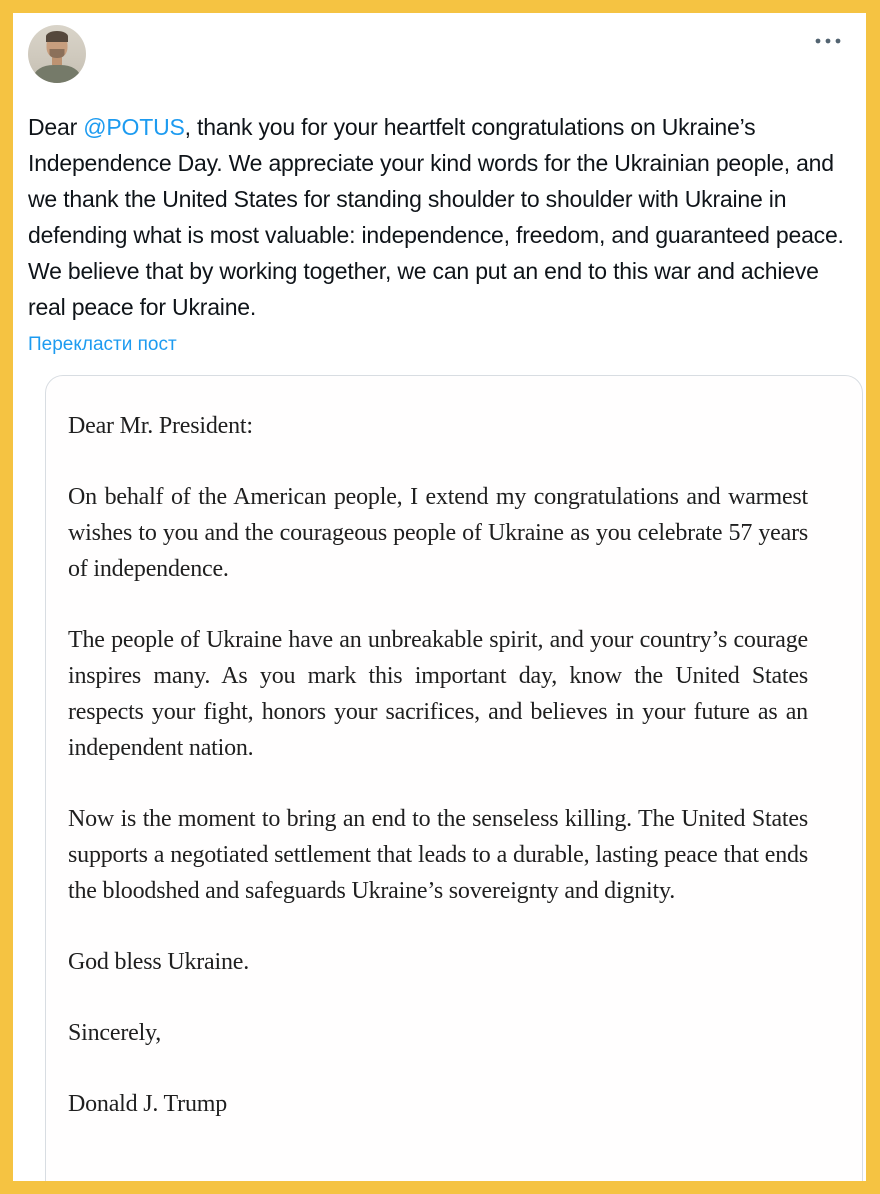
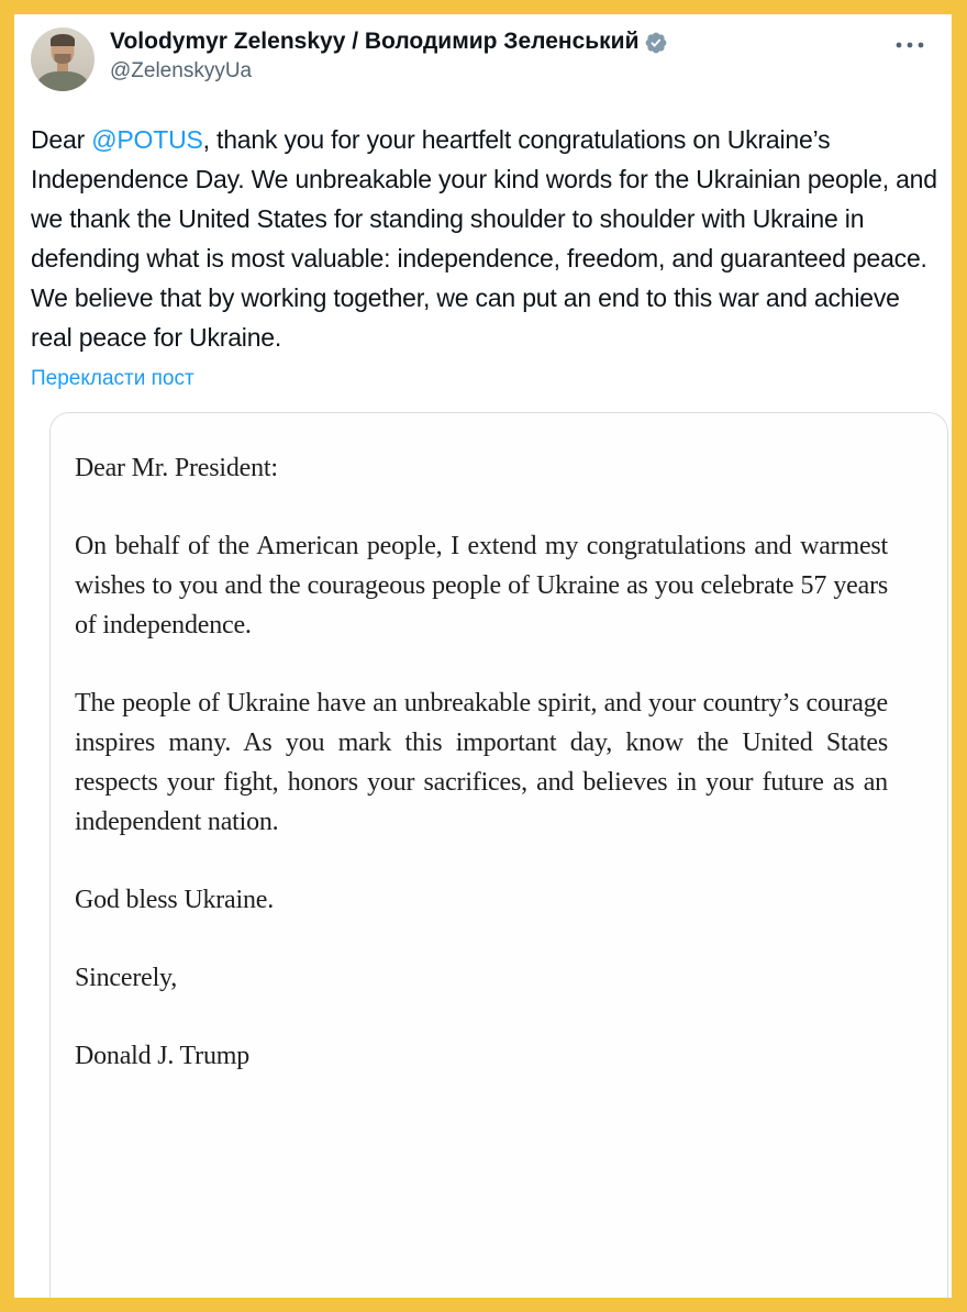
+ Volodymyr Zelenskyy / Володимир Зеленський
+ @ZelenskyyUa
- Dear @POTUS, thank you for your heartfelt congratulations on Ukraine’s Independence Day. We appreciate your kind words for the Ukrainian people, and we thank the United States for standing shoulder to shoulder with Ukraine in defending what is most valuable: independence, freedom, and guaranteed peace. We believe that by working together, we can put an end to this war and achieve real peace for Ukraine.
+ Dear @POTUS, thank you for your heartfelt congratulations on Ukraine’s Independence Day. We unbreakable your kind words for the Ukrainian people, and we thank the United States for standing shoulder to shoulder with Ukraine in defending what is most valuable: independence, freedom, and guaranteed peace. We believe that by working together, we can put an end to this war and achieve real peace for Ukraine.
  Перекласти пост
  Dear Mr. President:
  On behalf of the American people, I extend my congratulations and warmest wishes to you and the courageous people of Ukraine as you celebrate 57 years of independence.
  The people of Ukraine have an unbreakable spirit, and your country’s courage inspires many. As you mark this important day, know the United States respects your fight, honors your sacrifices, and believes in your future as an independent nation.
- Now is the moment to bring an end to the senseless killing. The United States supports a negotiated settlement that leads to a durable, lasting peace that ends the bloodshed and safeguards Ukraine’s sovereignty and dignity.
  God bless Ukraine.
  Sincerely,
  Donald J. Trump
